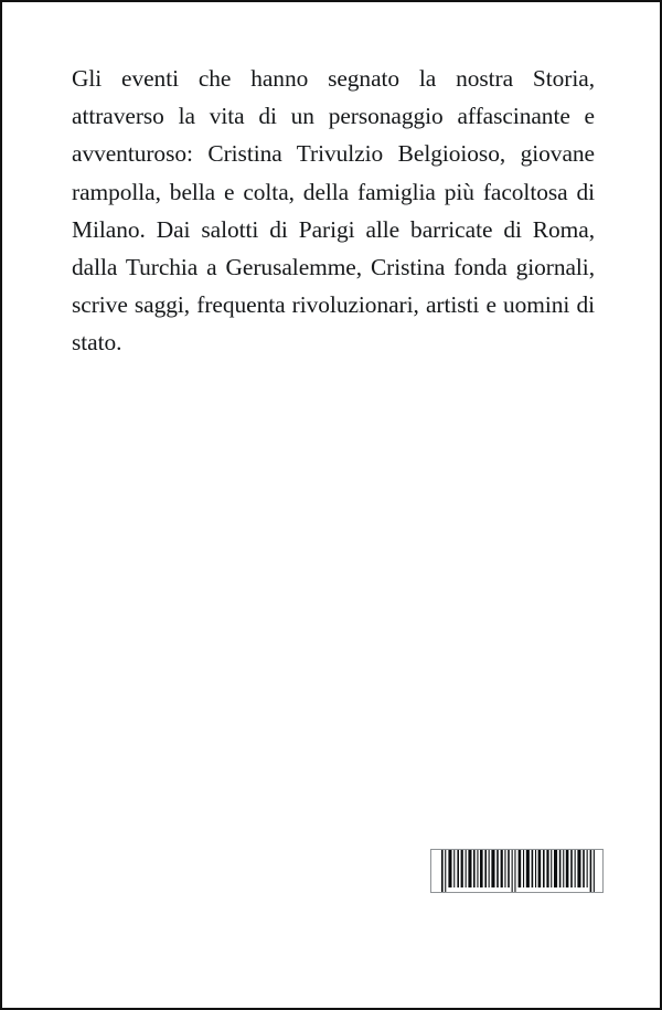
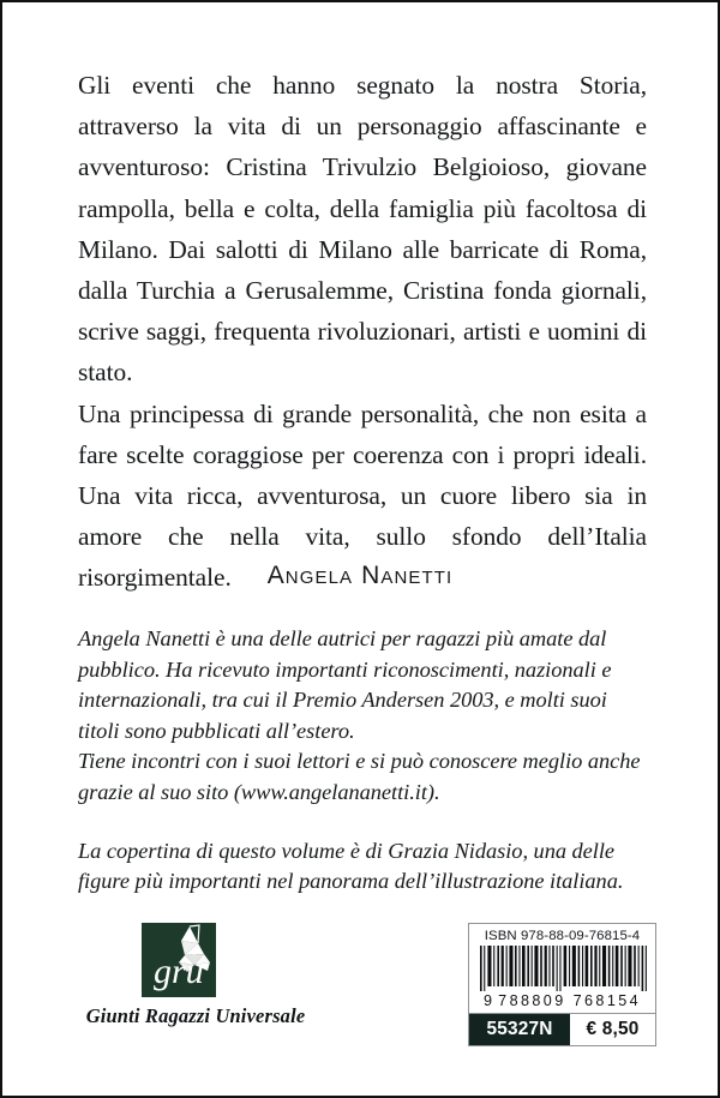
- Gli eventi che hanno segnato la nostra Storia, attraverso la vita di un personaggio affascinante e avventuroso: Cristina Trivulzio Belgioioso, giovane rampolla, bella e colta, della famiglia più facoltosa di Milano. Dai salotti di Parigi alle barricate di Roma, dalla Turchia a Gerusalemme, Cristina fonda giornali, scrive saggi, frequenta rivoluzionari, artisti e uomini di stato.
+ Gli eventi che hanno segnato la nostra Storia, attraverso la vita di un personaggio affascinante e avventuroso: Cristina Trivulzio Belgioioso, giovane rampolla, bella e colta, della famiglia più facoltosa di Milano. Dai salotti di Milano alle barricate di Roma, dalla Turchia a Gerusalemme, Cristina fonda giornali, scrive saggi, frequenta rivoluzionari, artisti e uomini di stato.
+ Una principessa di grande personalità, che non esita a fare scelte coraggiose per coerenza con i propri ideali. Una vita ricca, avventurosa, un cuore libero sia in amore che nella vita, sullo sfondo dell’Italia risorgimentale.
+ Angela Nanetti
+ Angela Nanetti è una delle autrici per ragazzi più amate dal pubblico. Ha ricevuto importanti riconoscimenti, nazionali e internazionali, tra cui il Premio Andersen 2003, e molti suoi titoli sono pubblicati all’estero.
+ Tiene incontri con i suoi lettori e si può conoscere meglio anche grazie al suo sito (www.angelananetti.it).
+ La copertina di questo volume è di Grazia Nidasio, una delle figure più importanti nel panorama dell’illustrazione italiana.
+ gru
+ Giunti Ragazzi Universale
+ ISBN 978-88-09-76815-4
+ 9
+ 788809
+ 768154
+ 55327N
+ € 8,50
